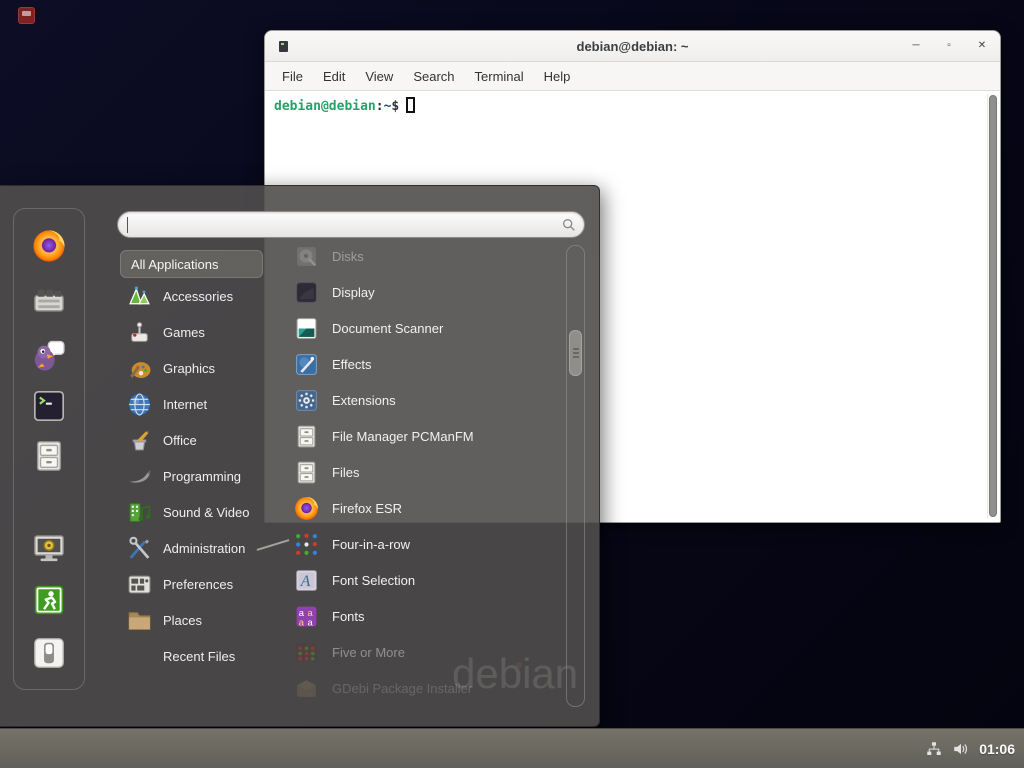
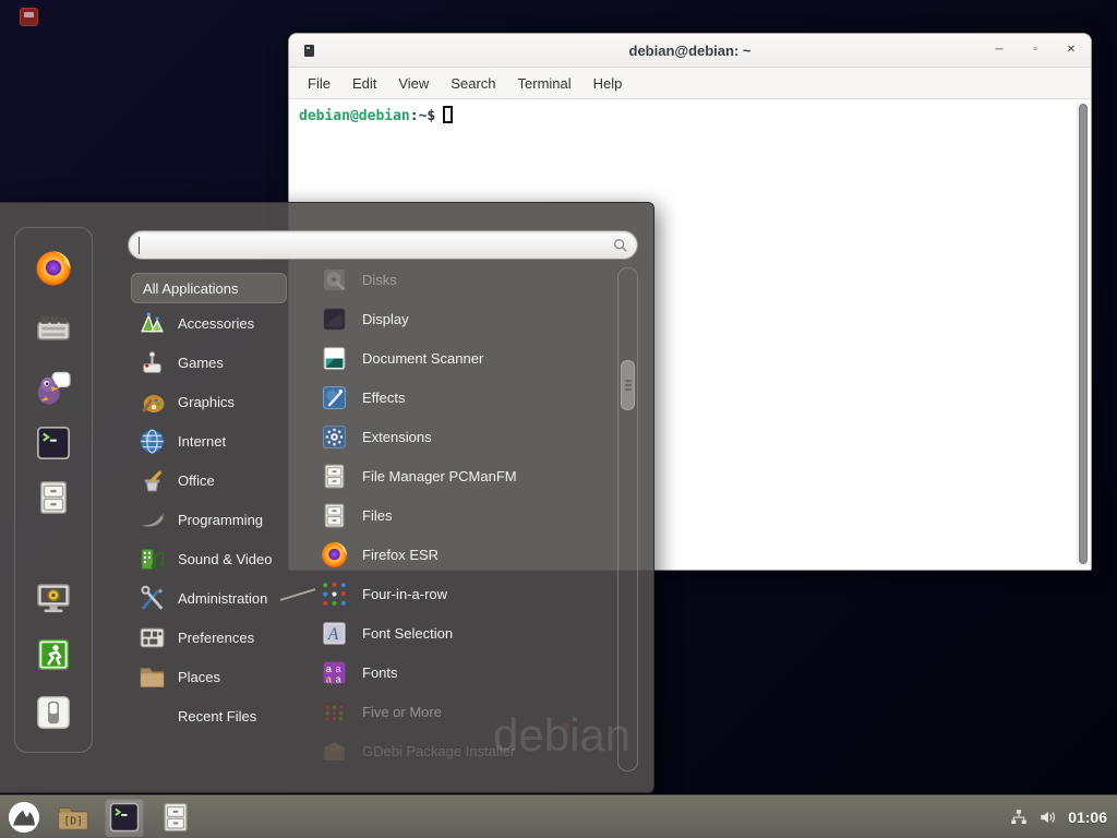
  debian@debian: ~
  ─
  ▫
  ✕
  File
  Edit
  View
  Search
  Terminal
  Help
  debian@debian:~$
  All Applications
  Accessories
  Games
  Graphics
  Internet
  Office
  Programming
  Sound & Video
  Administration
  Preferences
  Places
  Recent Files
  Disks
  Display
  Document Scanner
  Effects
  Extensions
  File Manager PCManFM
  Files
  Firefox ESR
  Four-in-a-row
  A
  Font Selection
  a
  a
  a
  a
  Fonts
  Five or More
  GDebi Package Installer
+ [D]
  01:06
